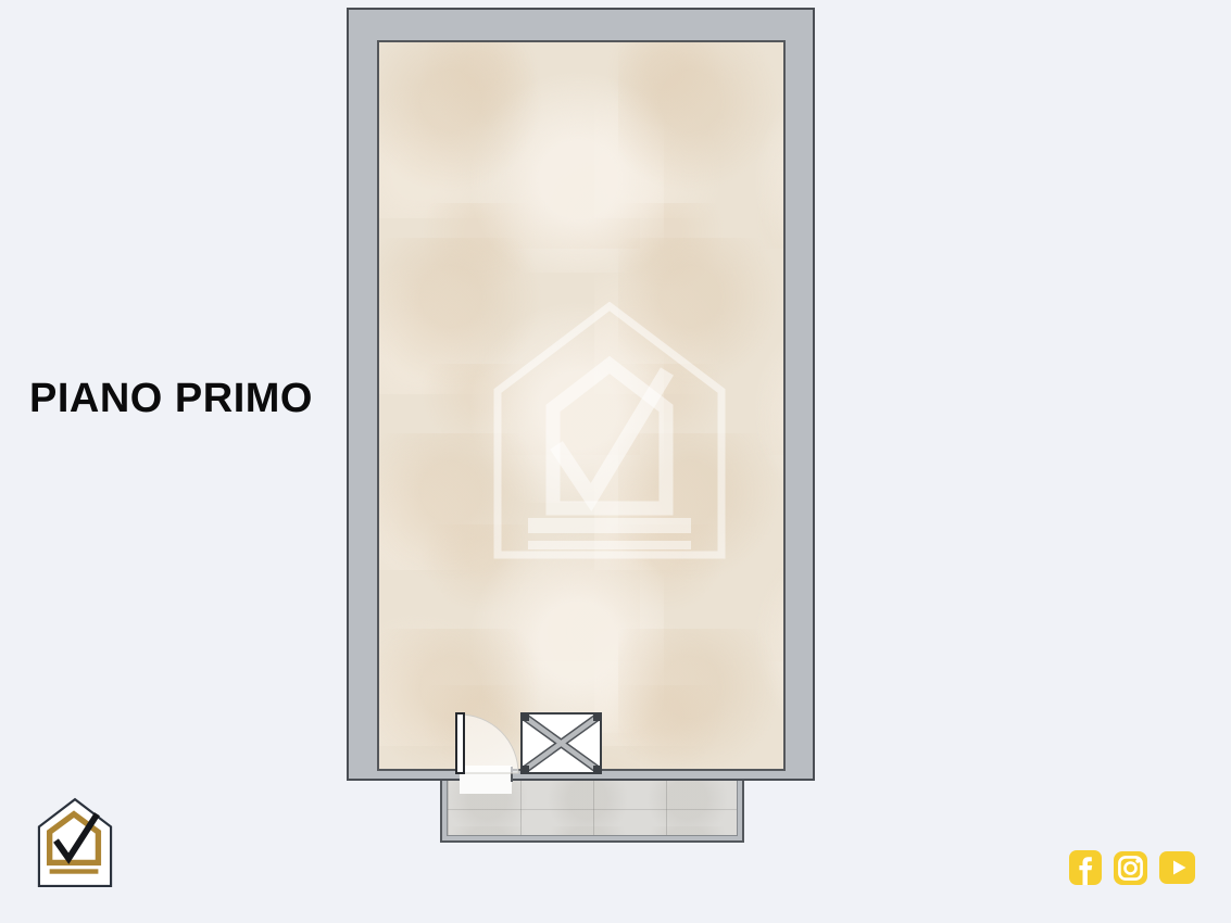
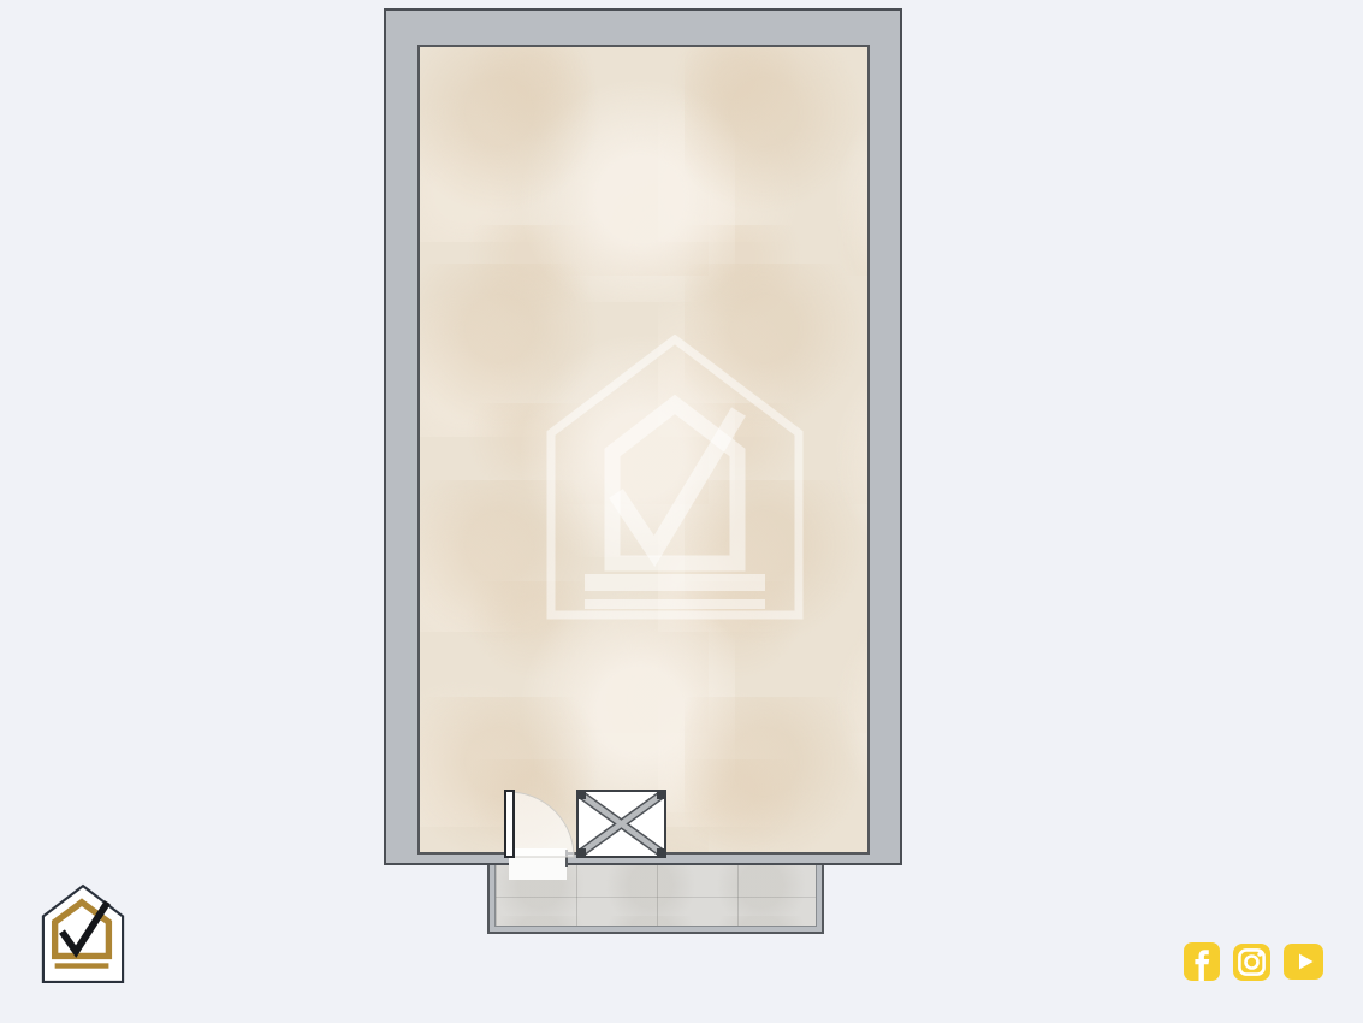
- PIANO PRIMO
